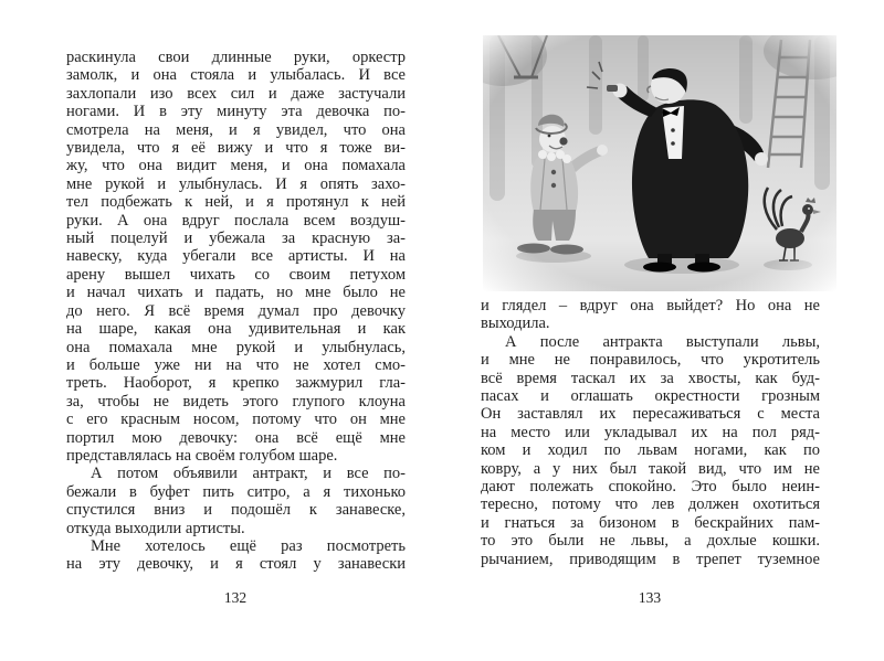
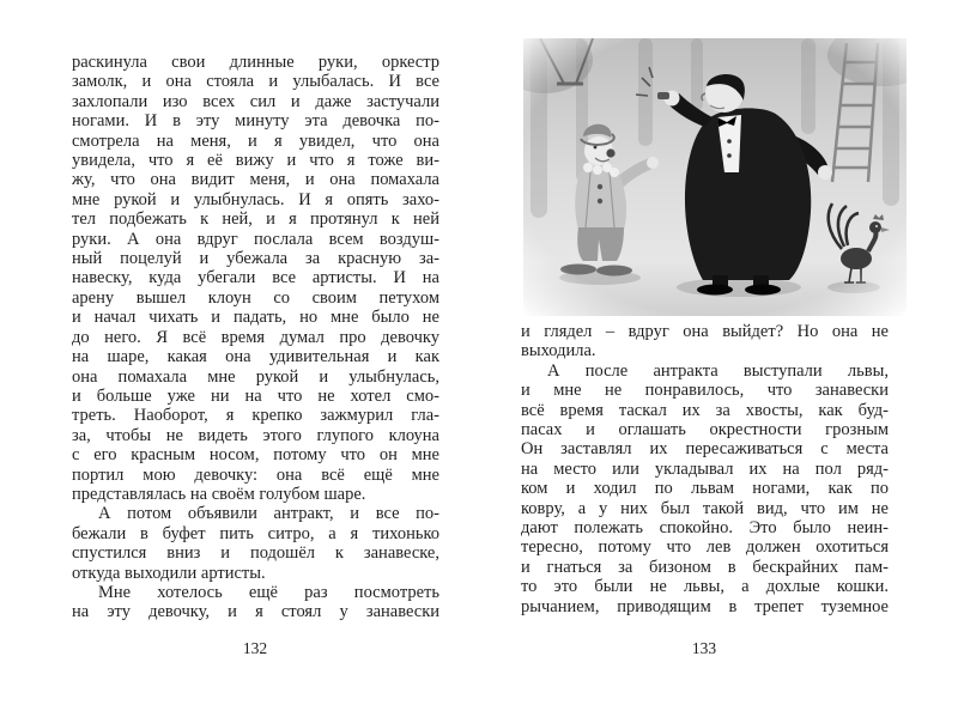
  раскинула свои длинные руки, оркестр
  замолк, и она стояла и улыбалась. И все
  захлопали изо всех сил и даже застучали
  ногами. И в эту минуту эта девочка по-
  смотрела на меня, и я увидел, что она
  увидела, что я её вижу и что я тоже ви-
  жу, что она видит меня, и она помахала
  мне рукой и улыбнулась. И я опять захо-
  тел подбежать к ней, и я протянул к ней
  руки. А она вдруг послала всем воздуш-
  ный поцелуй и убежала за красную за-
  навеску, куда убегали все артисты. И на
- арену вышел чихать со своим петухом
+ арену вышел клоун со своим петухом
  и начал чихать и падать, но мне было не
  до него. Я всё время думал про девочку
  на шаре, какая она удивительная и как
  она помахала мне рукой и улыбнулась,
  и больше уже ни на что не хотел смо-
  треть. Наоборот, я крепко зажмурил гла-
  за, чтобы не видеть этого глупого клоуна
  с его красным носом, потому что он мне
  портил мою девочку: она всё ещё мне
  представлялась на своём голубом шаре.
  А потом объявили антракт, и все по-
  бежали в буфет пить ситро, а я тихонько
  спустился вниз и подошёл к занавеске,
  откуда выходили артисты.
  Мне хотелось ещё раз посмотреть
  на эту девочку, и я стоял у занавески
  и глядел – вдруг она выйдет? Но она не
  выходила.
  А после антракта выступали львы,
- и мне не понравилось, что укротитель
+ и мне не понравилось, что занавески
  всё время таскал их за хвосты, как буд-
  пасах и оглашать окрестности грозным
  Он заставлял их пересаживаться с места
  на место или укладывал их на пол ряд-
  ком и ходил по львам ногами, как по
  ковру, а у них был такой вид, что им не
  дают полежать спокойно. Это было неин-
  тересно, потому что лев должен охотиться
  и гнаться за бизоном в бескрайних пам-
  то это были не львы, а дохлые кошки.
  рычанием, приводящим в трепет туземное
  132
  133
